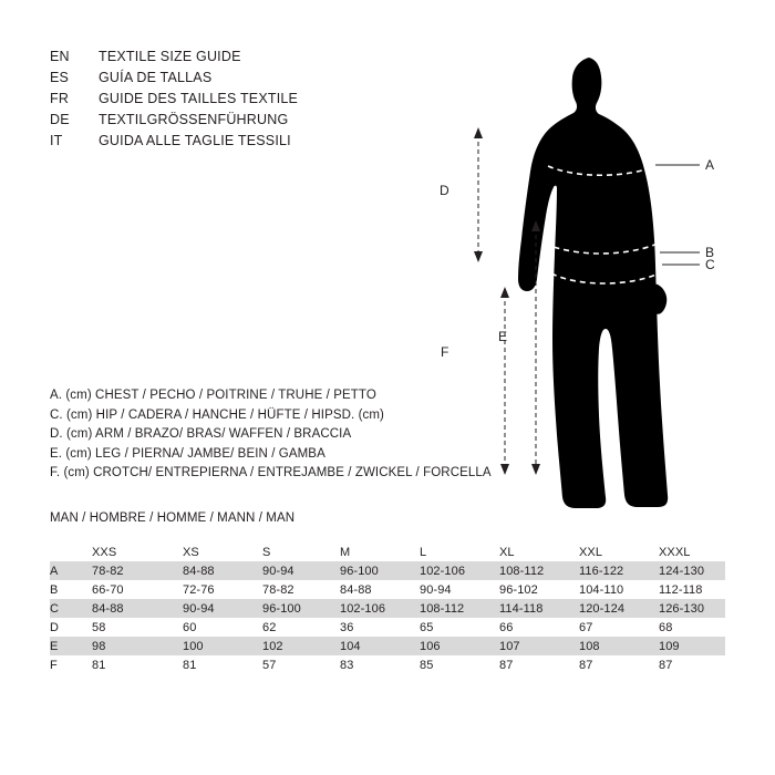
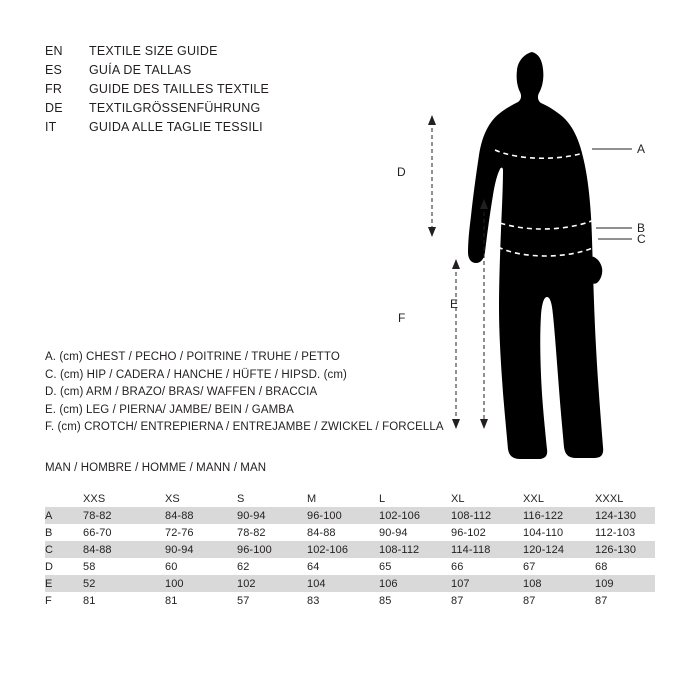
  EN
  TEXTILE SIZE GUIDE
  ES
  GUÍA DE TALLAS
  FR
  GUIDE DES TAILLES TEXTILE
  DE
  TEXTILGRÖSSENFÜHRUNG
  IT
  GUIDA ALLE TAGLIE TESSILI
  A
  B
  C
  D
  E
  F
  A. (cm) CHEST / PECHO / POITRINE / TRUHE / PETTO
  C. (cm) HIP / CADERA / HANCHE / HÜFTE / HIPSD. (cm)
  D. (cm) ARM / BRAZO/ BRAS/ WAFFEN / BRACCIA
  E. (cm) LEG / PIERNA/ JAMBE/ BEIN / GAMBA
  F. (cm) CROTCH/ ENTREPIERNA / ENTREJAMBE / ZWICKEL / FORCELLA
  MAN / HOMBRE / HOMME / MANN / MAN
  	XXS	XS	S	M	L	XL	XXL	XXXL
  A	78-82	84-88	90-94	96-100	102-106	108-112	116-122	124-130
- B	66-70	72-76	78-82	84-88	90-94	96-102	104-110	112-118
+ B	66-70	72-76	78-82	84-88	90-94	96-102	104-110	112-103
  C	84-88	90-94	96-100	102-106	108-112	114-118	120-124	126-130
- D	58	60	62	36	65	66	67	68
+ D	58	60	62	64	65	66	67	68
- E	98	100	102	104	106	107	108	109
+ E	52	100	102	104	106	107	108	109
  F	81	81	57	83	85	87	87	87
